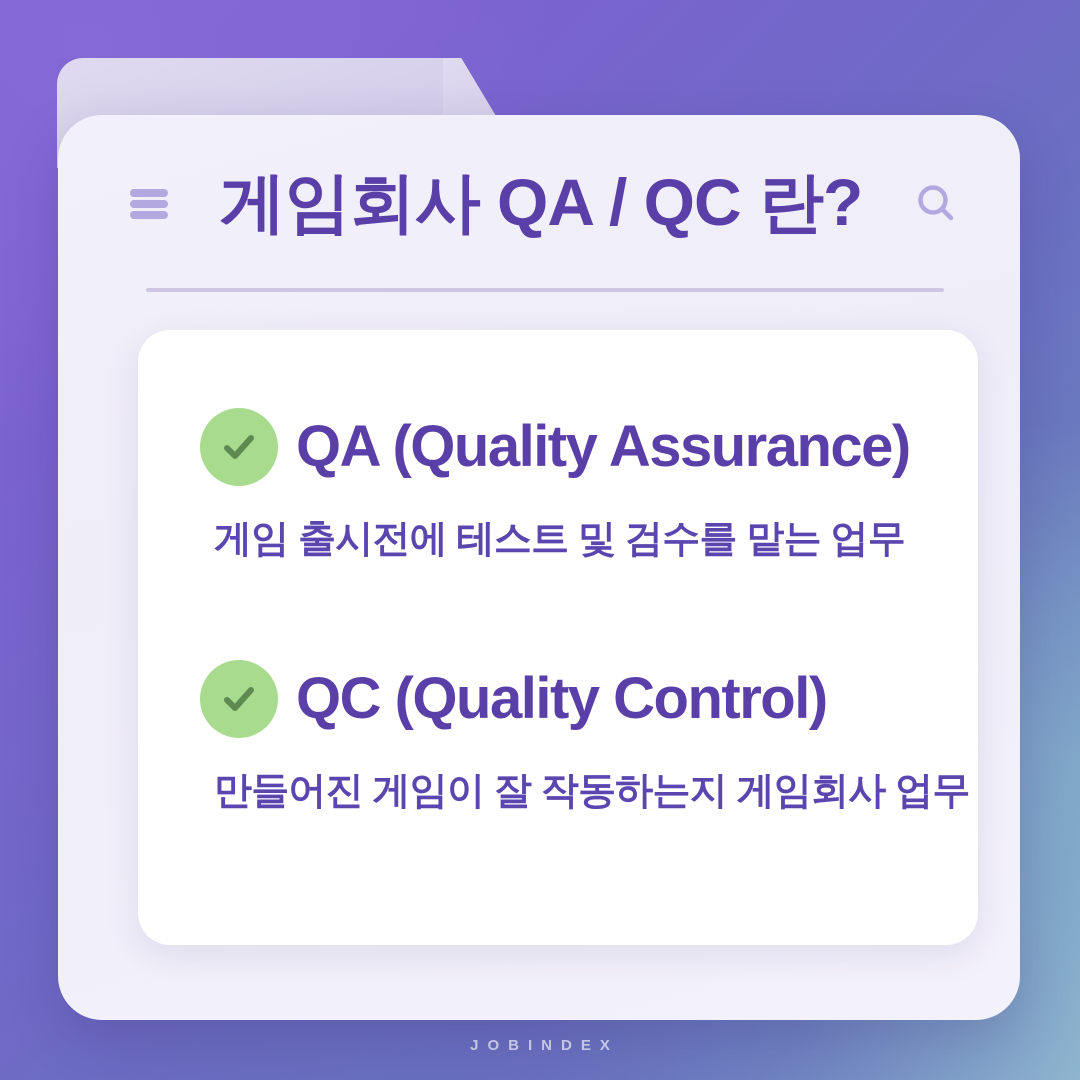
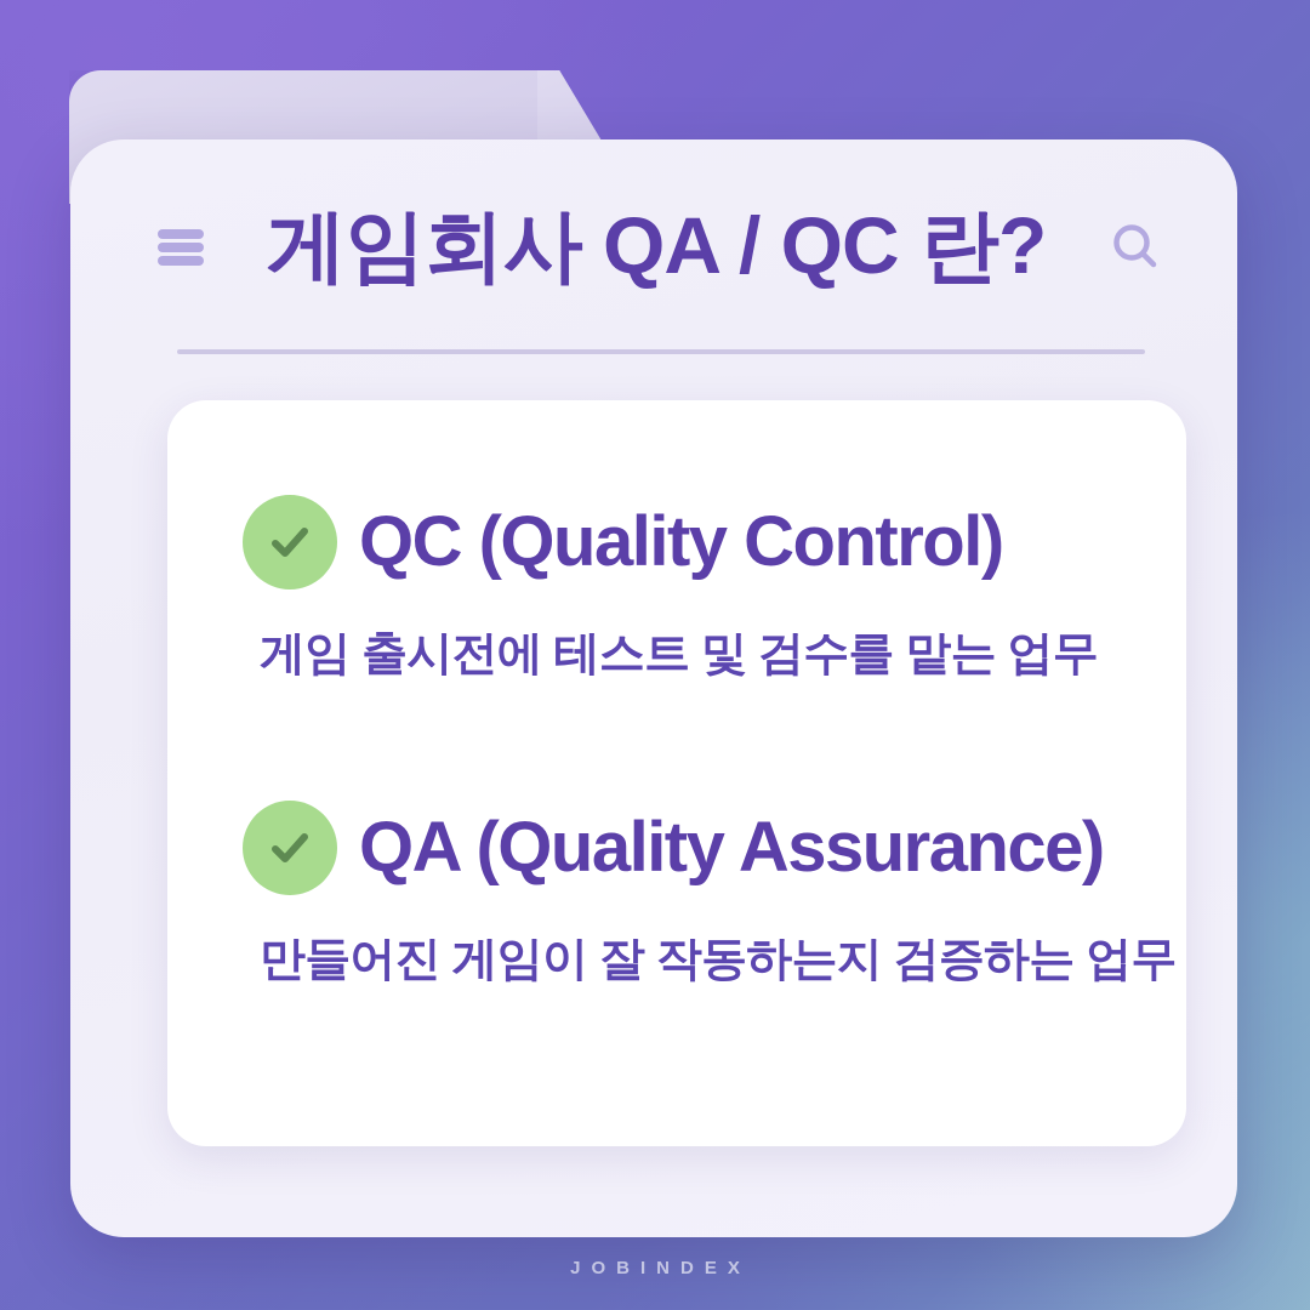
  게임회사 QA / QC 란?
- QA (Quality Assurance)
+ QC (Quality Control)
  게임 출시전에 테스트 및 검수를 맡는 업무
- QC (Quality Control)
+ QA (Quality Assurance)
- 만들어진 게임이 잘 작동하는지 게임회사 업무
+ 만들어진 게임이 잘 작동하는지 검증하는 업무
  JOBINDEX
